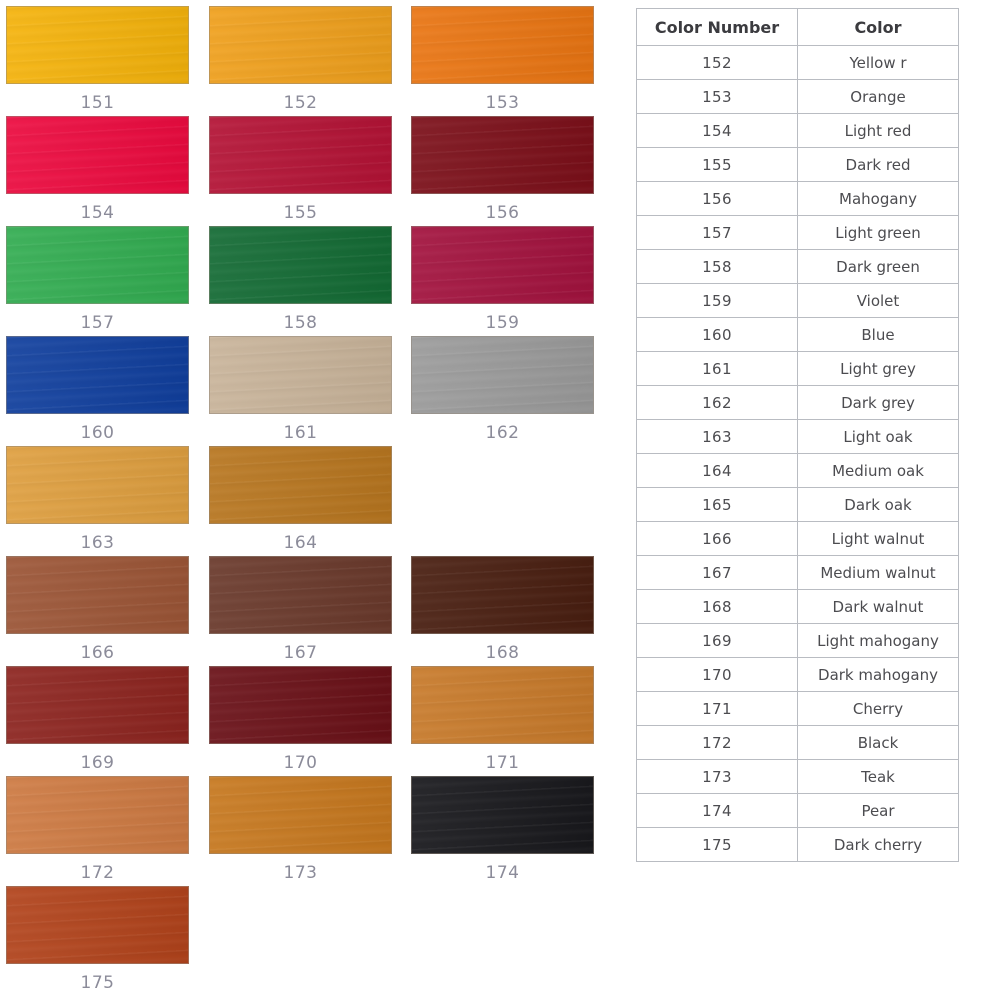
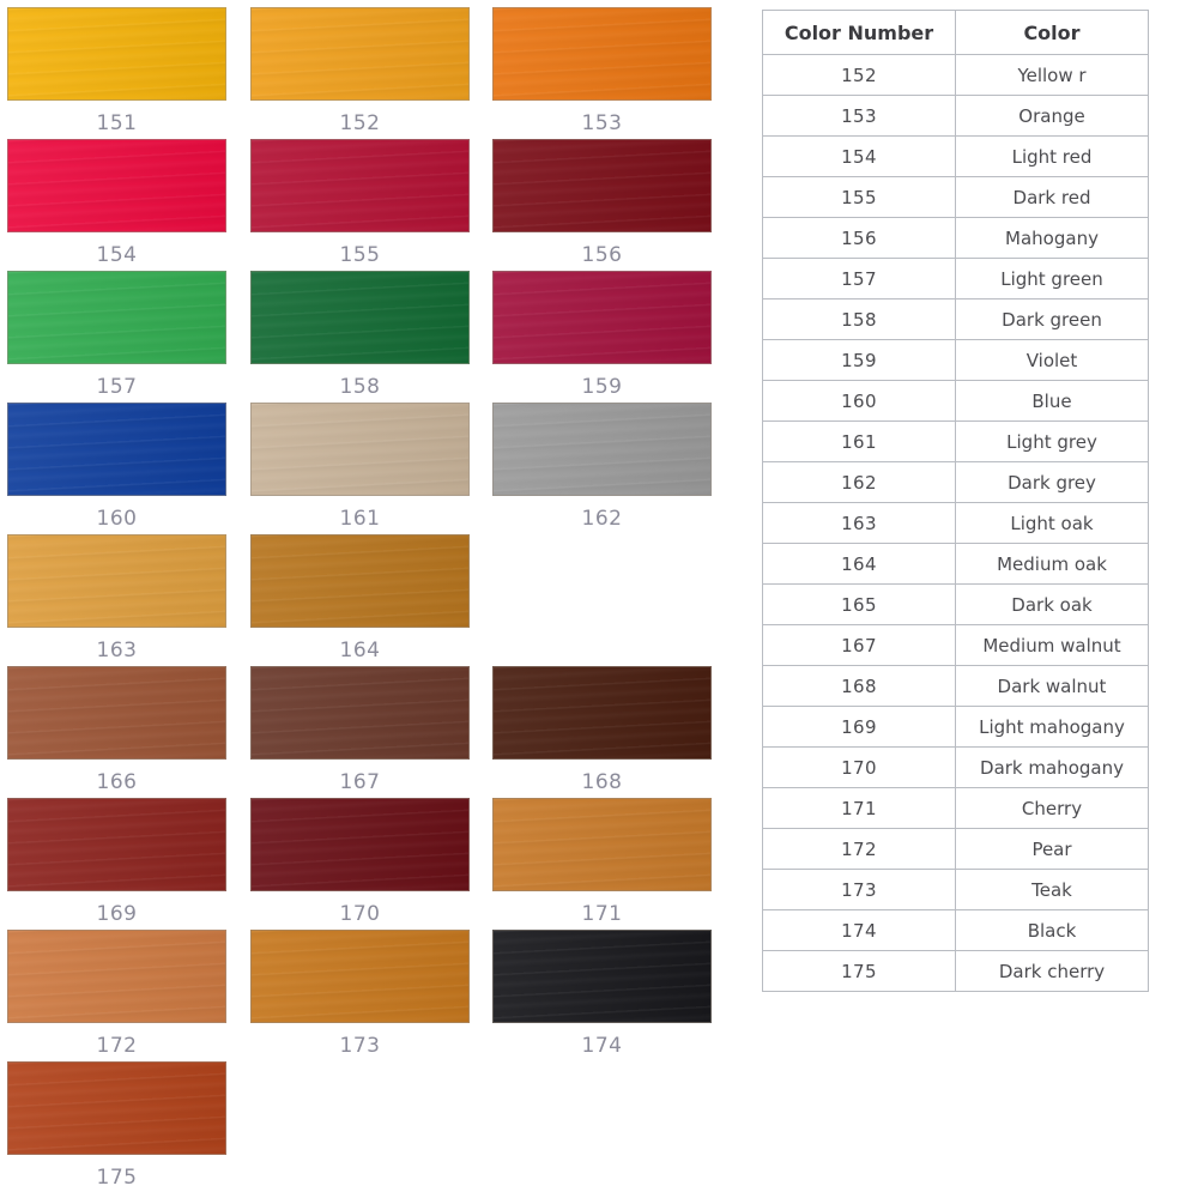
  151
  152
  153
  154
  155
  156
  157
  158
  159
  160
  161
  162
  163
  164
  166
  167
  168
  169
  170
  171
  172
  173
  174
  175
  Color Number	Color
  152	Yellow r
  153	Orange
  154	Light red
  155	Dark red
  156	Mahogany
  157	Light green
  158	Dark green
  159	Violet
  160	Blue
  161	Light grey
  162	Dark grey
  163	Light oak
  164	Medium oak
  165	Dark oak
- 166	Light walnut
  167	Medium walnut
  168	Dark walnut
  169	Light mahogany
  170	Dark mahogany
  171	Cherry
- 172	Black
+ 172	Pear
  173	Teak
- 174	Pear
+ 174	Black
  175	Dark cherry
